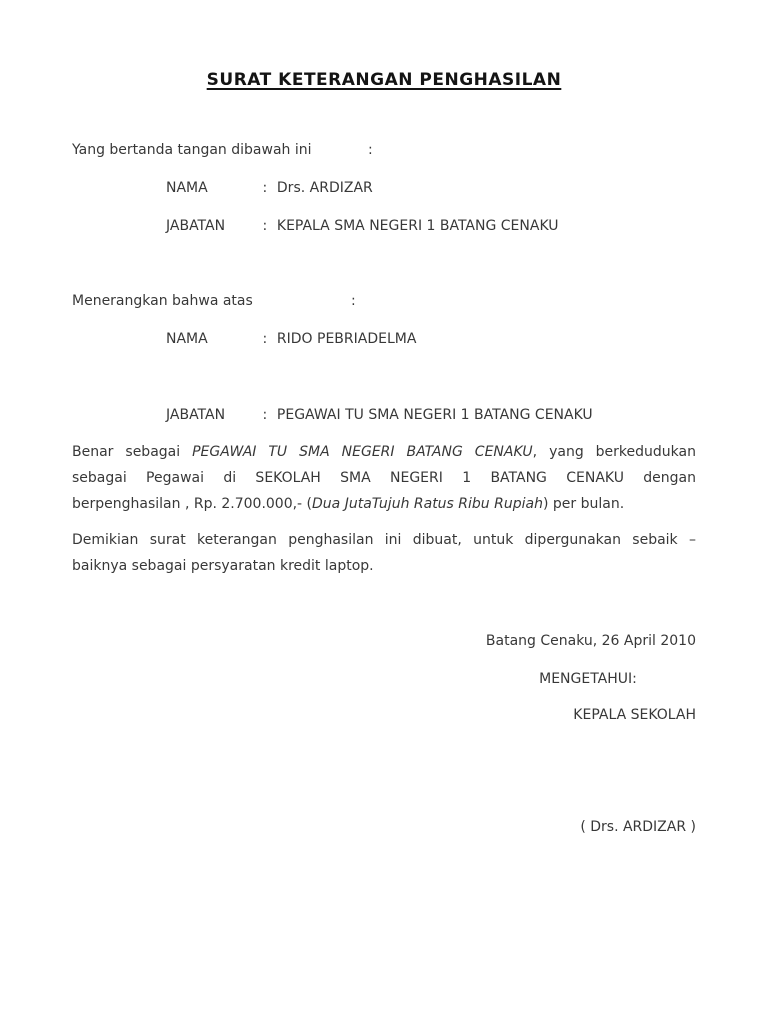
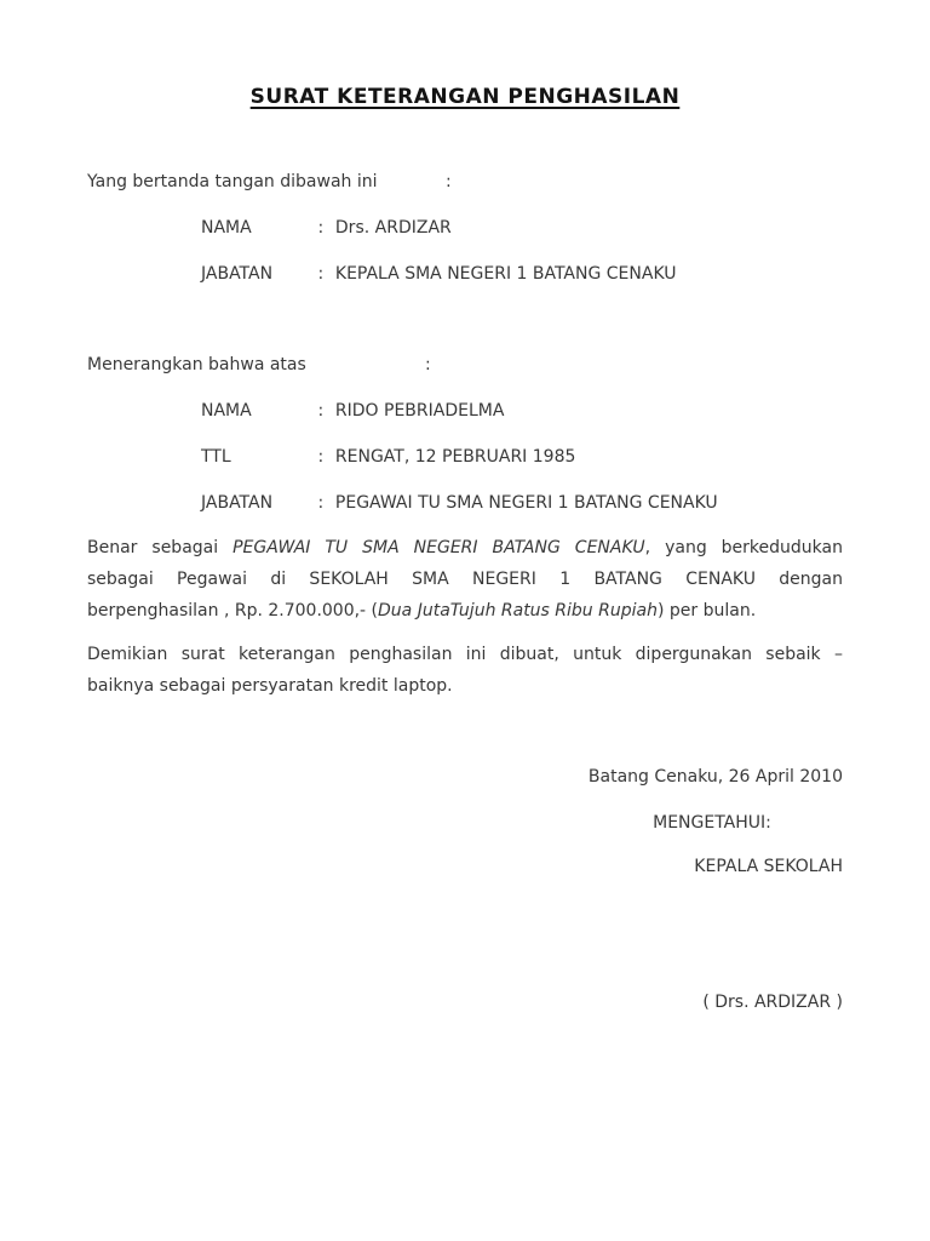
  SURAT KETERANGAN PENGHASILAN
  Yang bertanda tangan dibawah ini
  :
  NAMA : Drs. ARDIZAR
  JABATAN : KEPALA SMA NEGERI 1 BATANG CENAKU
  Menerangkan bahwa atas
  :
  NAMA : RIDO PEBRIADELMA
+ TTL : RENGAT, 12 PEBRUARI 1985
  JABATAN : PEGAWAI TU SMA NEGERI 1 BATANG CENAKU
  Benar sebagai PEGAWAI TU SMA NEGERI BATANG CENAKU, yang berkedudukan
  sebagai Pegawai di SEKOLAH SMA NEGERI 1 BATANG CENAKU dengan
  berpenghasilan , Rp. 2.700.000,- (Dua JutaTujuh Ratus Ribu Rupiah) per bulan.
  Demikian surat keterangan penghasilan ini dibuat, untuk dipergunakan sebaik –
  baiknya sebagai persyaratan kredit laptop.
  Batang Cenaku, 26 April 2010
  MENGETAHUI:
  KEPALA SEKOLAH
  ( Drs. ARDIZAR )
